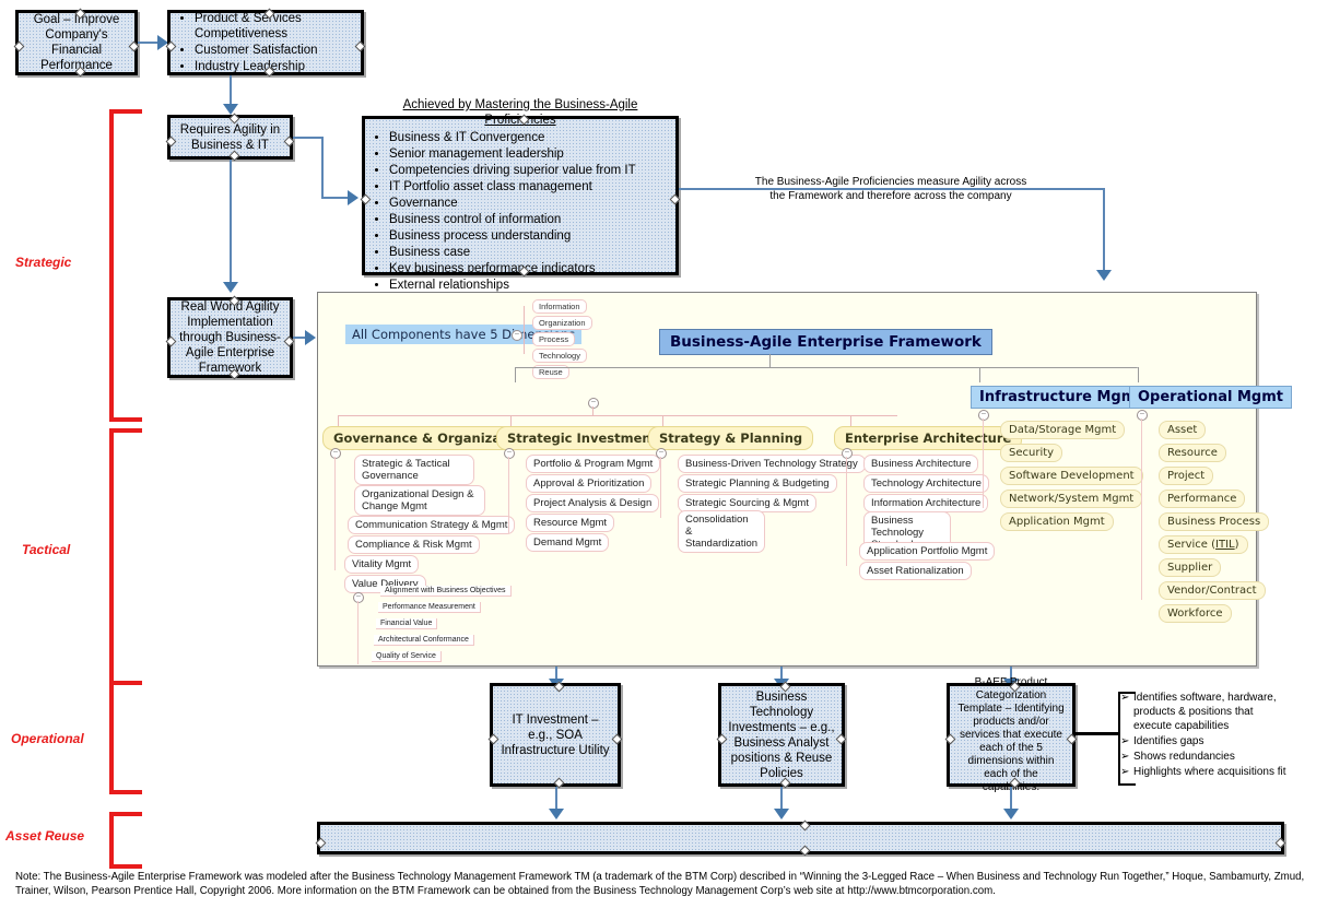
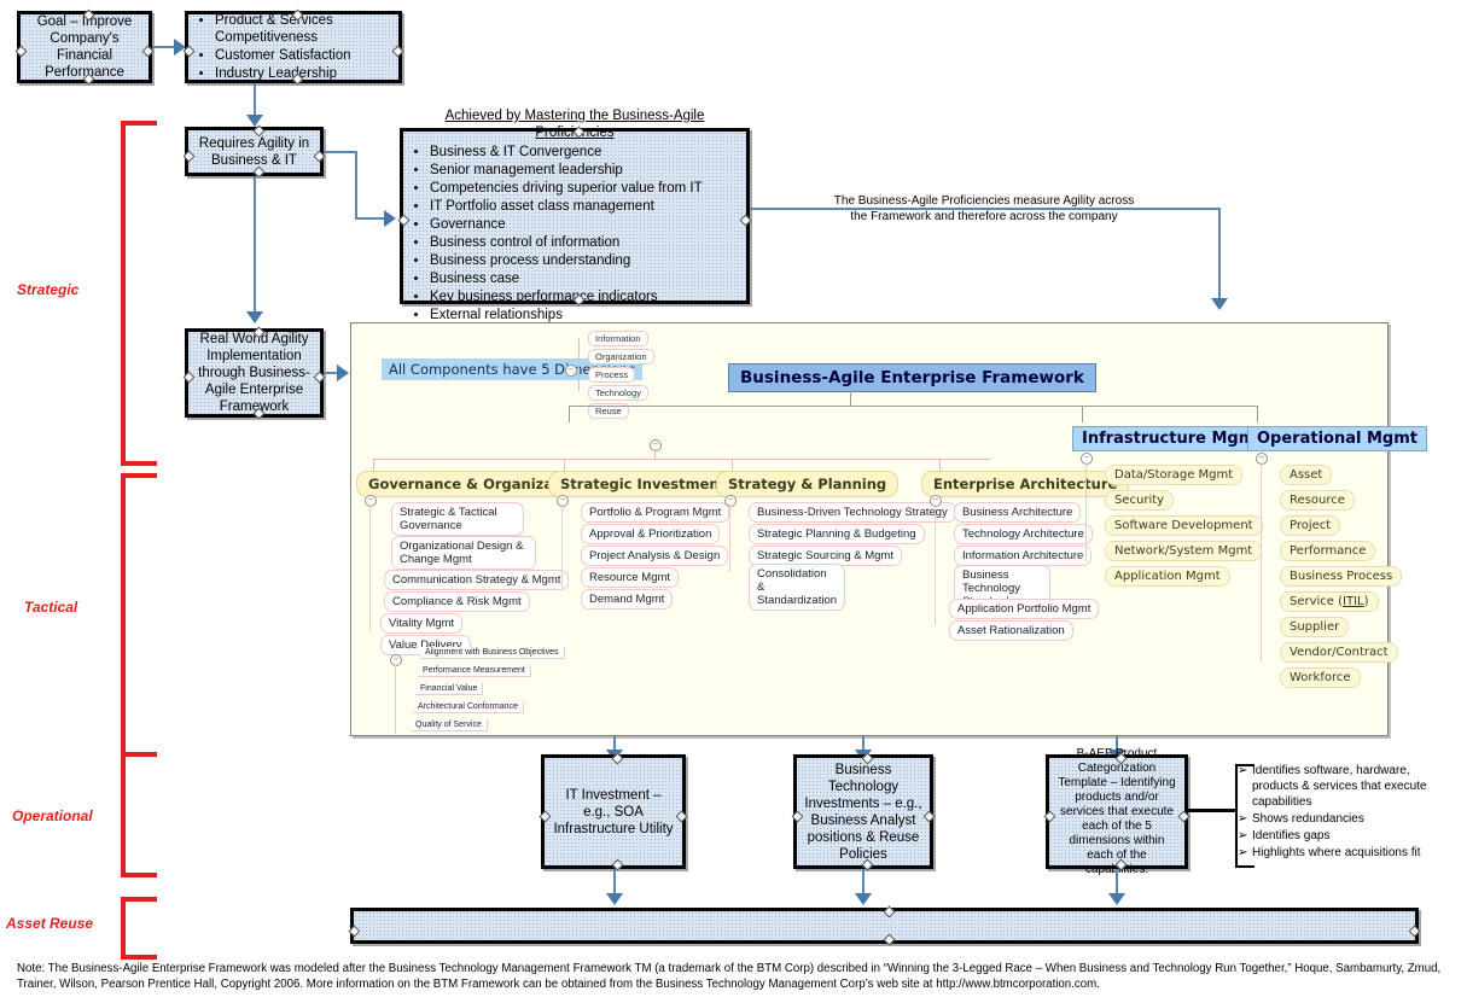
  Strategic
  Tactical
  Operational
  Asset Reuse
  Goal – Improve Company's Financial Perforance
  Product & Services Competitiveness
  Customer Satisfaction
  Industry Leadership
  Requires Agility in Business & IT
  Achieved by Mastering the Business-Agile Proficncies
  Business & IT Convergence
  Senior management leadership
  Competencies driving superior value from IT
  IT Portfolio asset class management
  Governance
  Business control of information
  Business process understanding
  Business case
  Key business performae indicators
  External relationships
  The Business-Agile Proficiencies measure Agility across the Framework and therefore across the company
  Real World Agility Implementation through Business-Agile Enterprise Framework
  All Components have 5 De
  Information
  Organization
  Process
  Technology
  Reuse
  Business-Agile Enterprise Framework
  Governance & Organiz
  Strategic & Tactical Governance
  Organizational Design & Change Mgmt
  Communication Strategy & Mgmt
  Compliance & Risk Mgmt
  Vitality Mgmt
  Value Delivery
  Strategic Investmen
  Portfolio & Program Mgmt
  Approval & Prioritization
  Project Analysis & Design
  Resource Mgmt
  Demand Mgmt
  Strategy & Planning
  Business-Driven Technology Strategy
  Strategic Planning & Budgeting
  Strategic Sourcing & Mgmt
  Consolidation & Standardization
  Enterprise Architectur
  Business Architecture
  Technology Architecture
  Information Architecture
  Application Portfolio Mgmt
  Asset Rationalization
  Infrastructure Mg
  Data/Storage Mgmt
  Security
  Software Development
  Network/System Mgmt
  Application Mgmt
  Operational Mgmt
  Asset
  Resource
  Project
  Performance
  Business Process
  Service (ITIL)
  Supplier
  Vendor/Contract
  Workforce
  IT Investment – e.g., SOA Infrastructure Utility
  Business Technology Investments – e.g., Business Analyst positions & Reuse Policies
  B-AEFroduct Categorization Template – Identifying products and/or services that execute each of the 5 dimensions within each of the capaities.
  ➢
- Identifies software, hardware, products & positions that execute capabilities
+ Identifies software, hardware, products & services that execute capabilities
  ➢
- Identifies gaps
+ Shows redundancies
  ➢
- Shows redundancies
+ Identifies gaps
  ➢
  Highlights where acquisitions fit
  Note: The Business-Agile Enterprise Framework was modeled after the Business Technology Management Framework TM (a trademark of the BTM Corp) described in “Winning the 3-Legged Race – When Business and Technology Run Together,” Hoque, Sambamurty, Zmud, Trainer, Wilson, Pearson Prentice Hall, Copyright 2006. More information on the BTM Framework can be obtained from the Business Technology Management Corp’s web site at http://www.btmcorporation.com.
